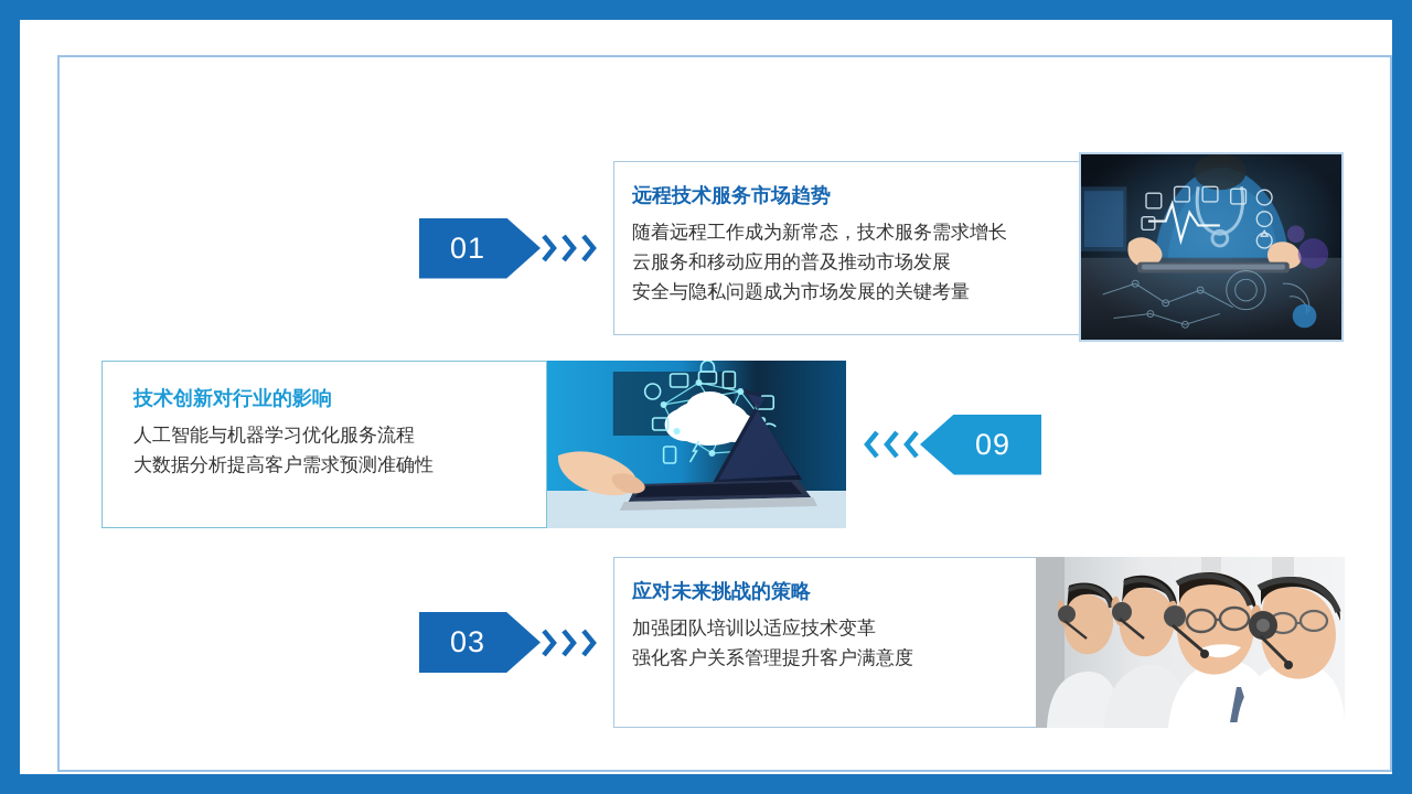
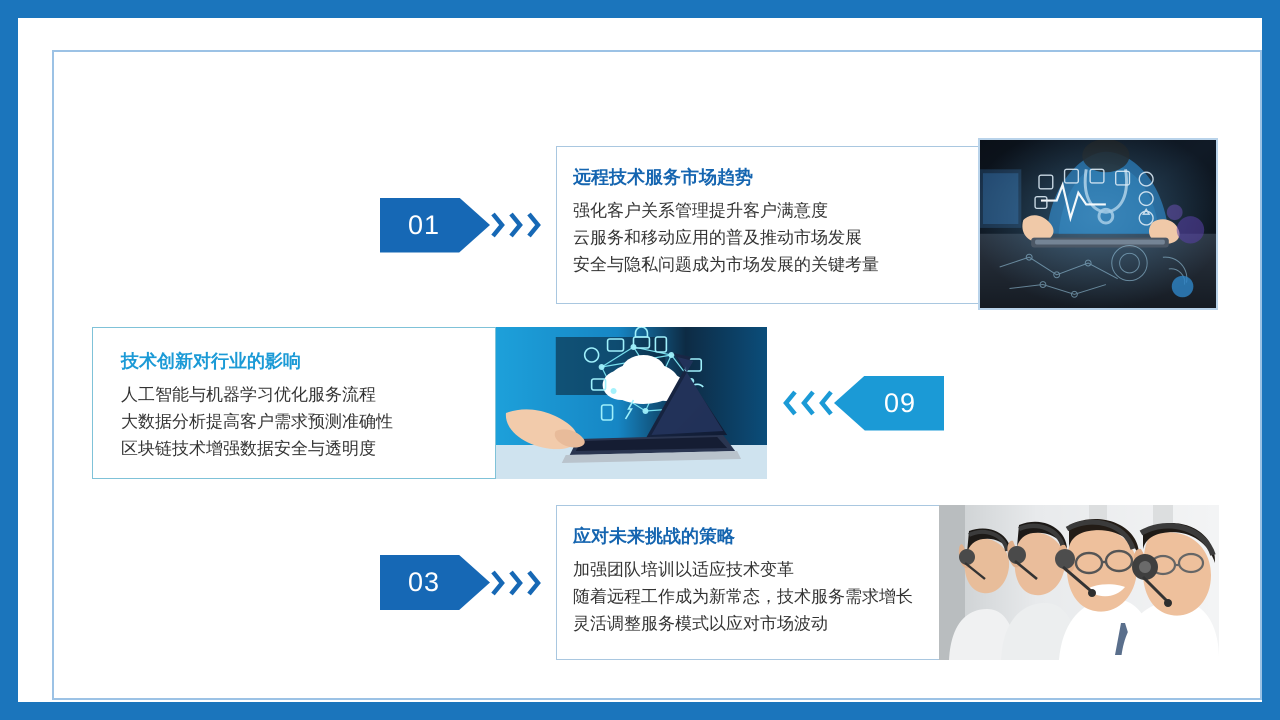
  01
  远程技术服务市场趋势
- 随着远程工作成为新常态，技术服务需求增长
+ 强化客户关系管理提升客户满意度
  云服务和移动应用的普及推动市场发展
  安全与隐私问题成为市场发展的关键考量
  技术创新对行业的影响
  人工智能与机器学习优化服务流程
  大数据分析提高客户需求预测准确性
+ 区块链技术增强数据安全与透明度
  09
  03
  应对未来挑战的策略
  加强团队培训以适应技术变革
- 强化客户关系管理提升客户满意度
+ 随着远程工作成为新常态，技术服务需求增长
+ 灵活调整服务模式以应对市场波动
